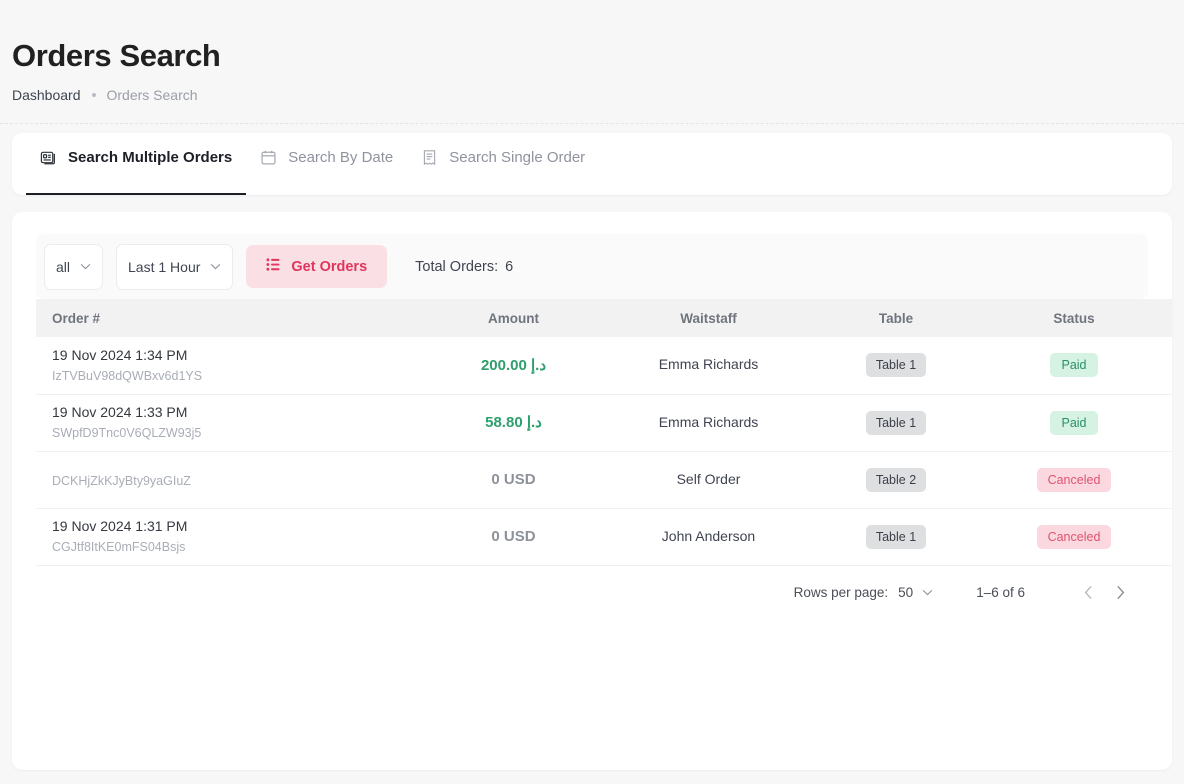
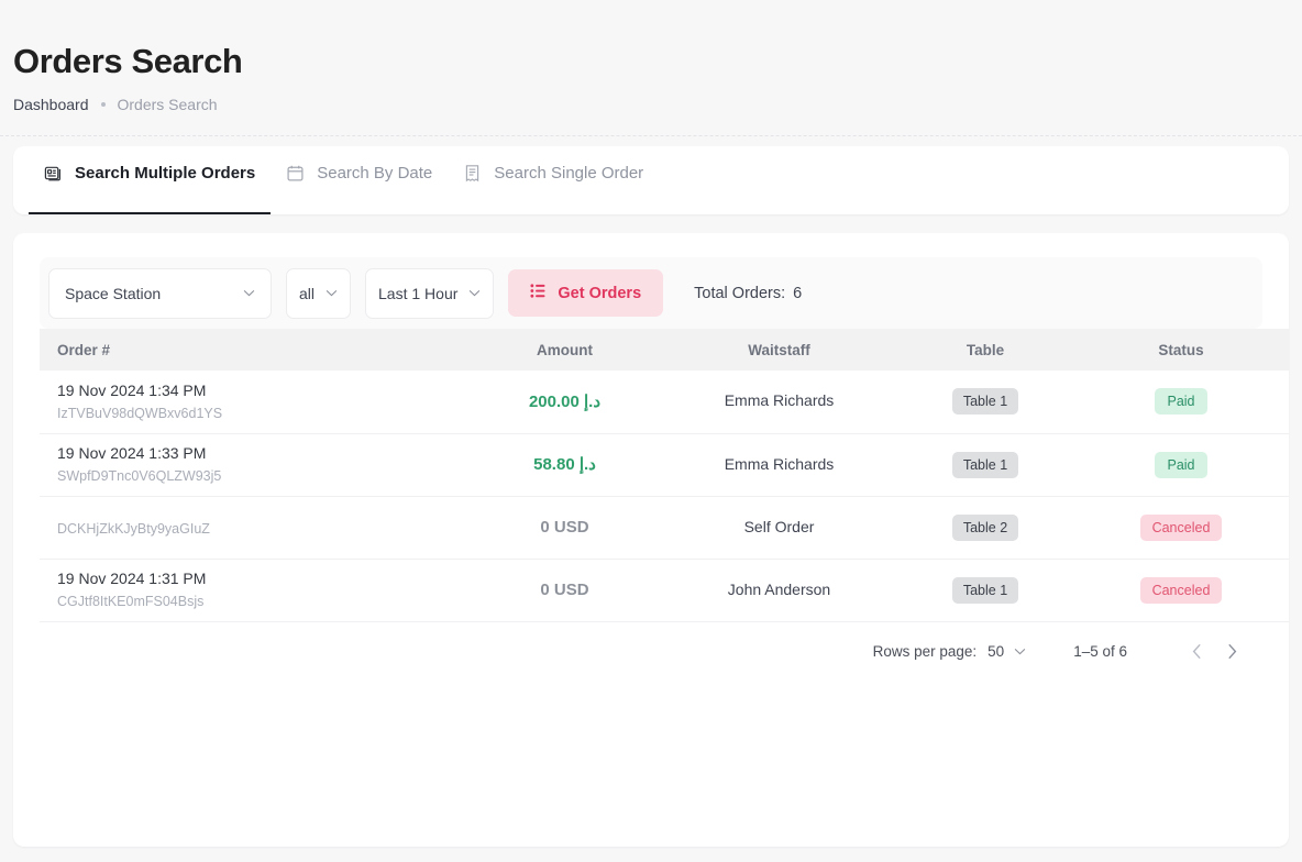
  Orders Search
  Dashboard
  Orders Search
  Search Multiple Orders
  Search By Date
  Search Single Order
+ Space Station
  all
  Last 1 Hour
  Get Orders
  Total Orders:
  6
  Order #	Amount	Waitstaff	Table	Status
  19 Nov 2024 1:34 PMIzTVBuV98dQWBxv6d1YS	200.00 د.إ	Emma Richards	Table 1	Paid
  19 Nov 2024 1:33 PMSWpfD9Tnc0V6QLZW93j5	58.80 د.إ	Emma Richards	Table 1	Paid
  DCKHjZkKJyBty9yaGIuZ	0 USD	Self Order	Table 2	Canceled
  19 Nov 2024 1:31 PMCGJtf8ItKE0mFS04Bsjs	0 USD	John Anderson	Table 1	Canceled
  Rows per page:
  50
- 1–6 of 6
+ 1–5 of 6
